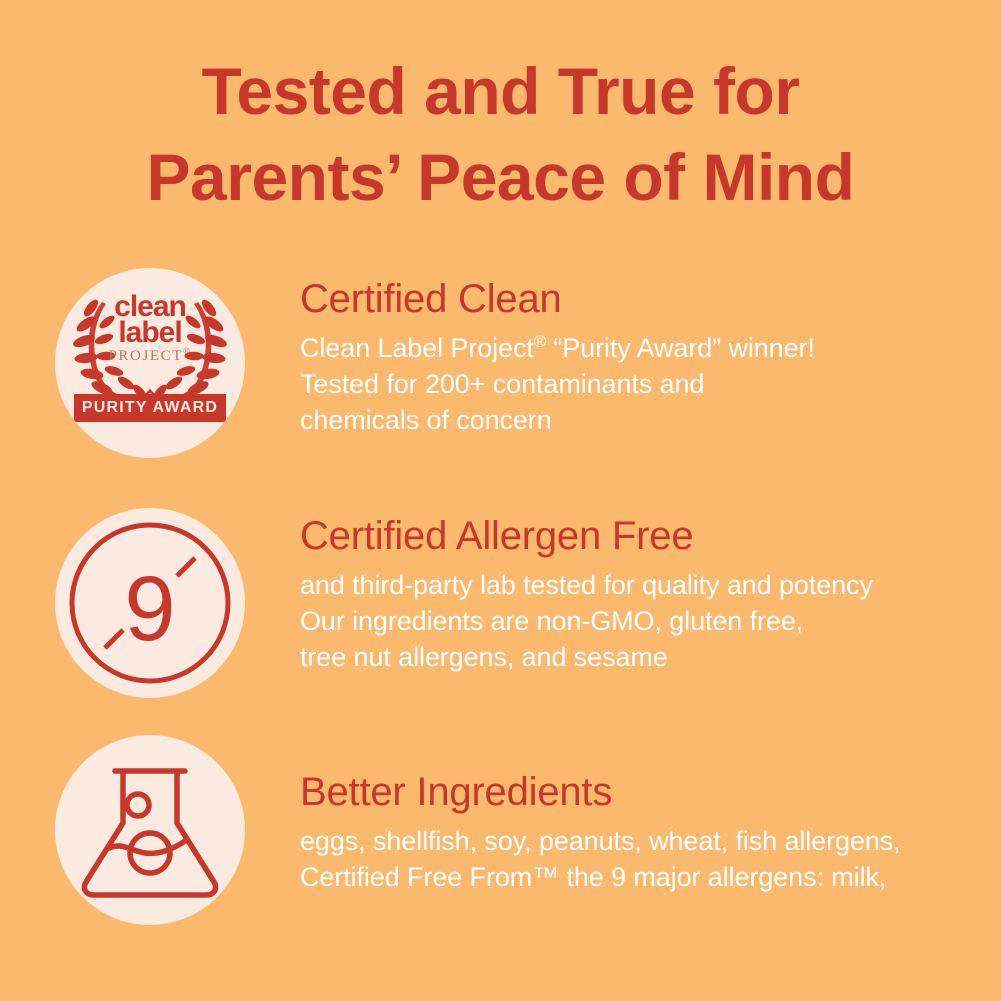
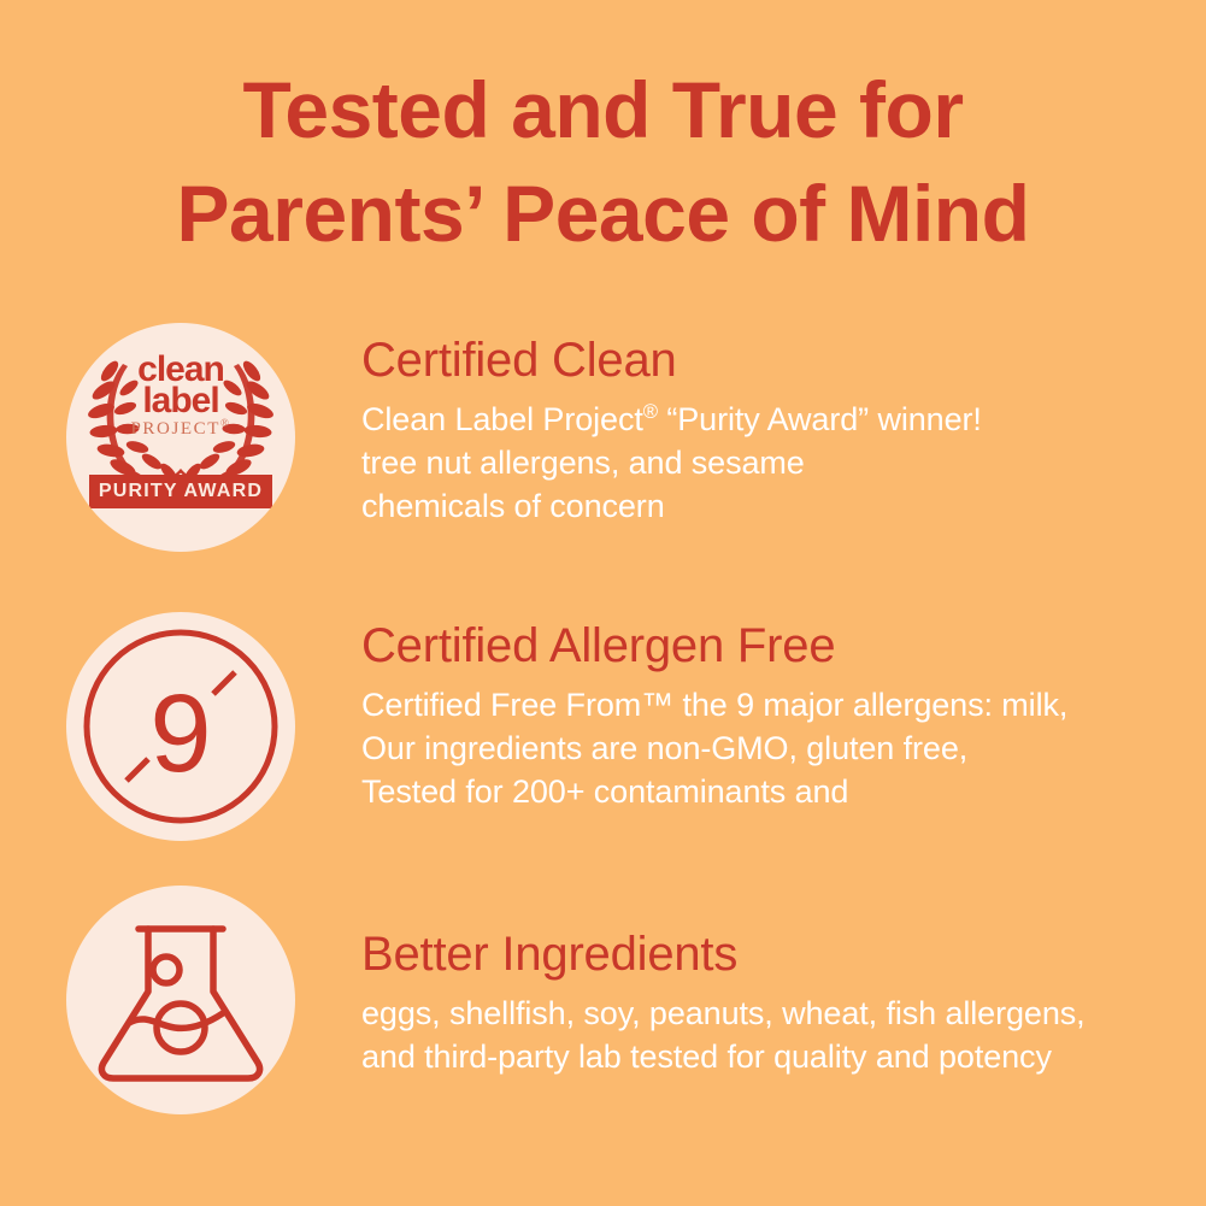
  Tested and True for
  Parents’ Peace of Mind
  clean
  label
  PROJECT®
  PURITY AWARD
  Certified Clean
  Clean Label Project® “Purity Award” winner!
- Tested for 200+ contaminants and
+ tree nut allergens, and sesame
  chemicals of concern
  9
  Certified Allergen Free
- and third-party lab tested for quality and potency
+ Certified Free From™ the 9 major allergens: milk,
  Our ingredients are non-GMO, gluten free,
- tree nut allergens, and sesame
+ Tested for 200+ contaminants and
  Better Ingredients
  eggs, shellfish, soy, peanuts, wheat, fish allergens,
- Certified Free From™ the 9 major allergens: milk,
+ and third-party lab tested for quality and potency
